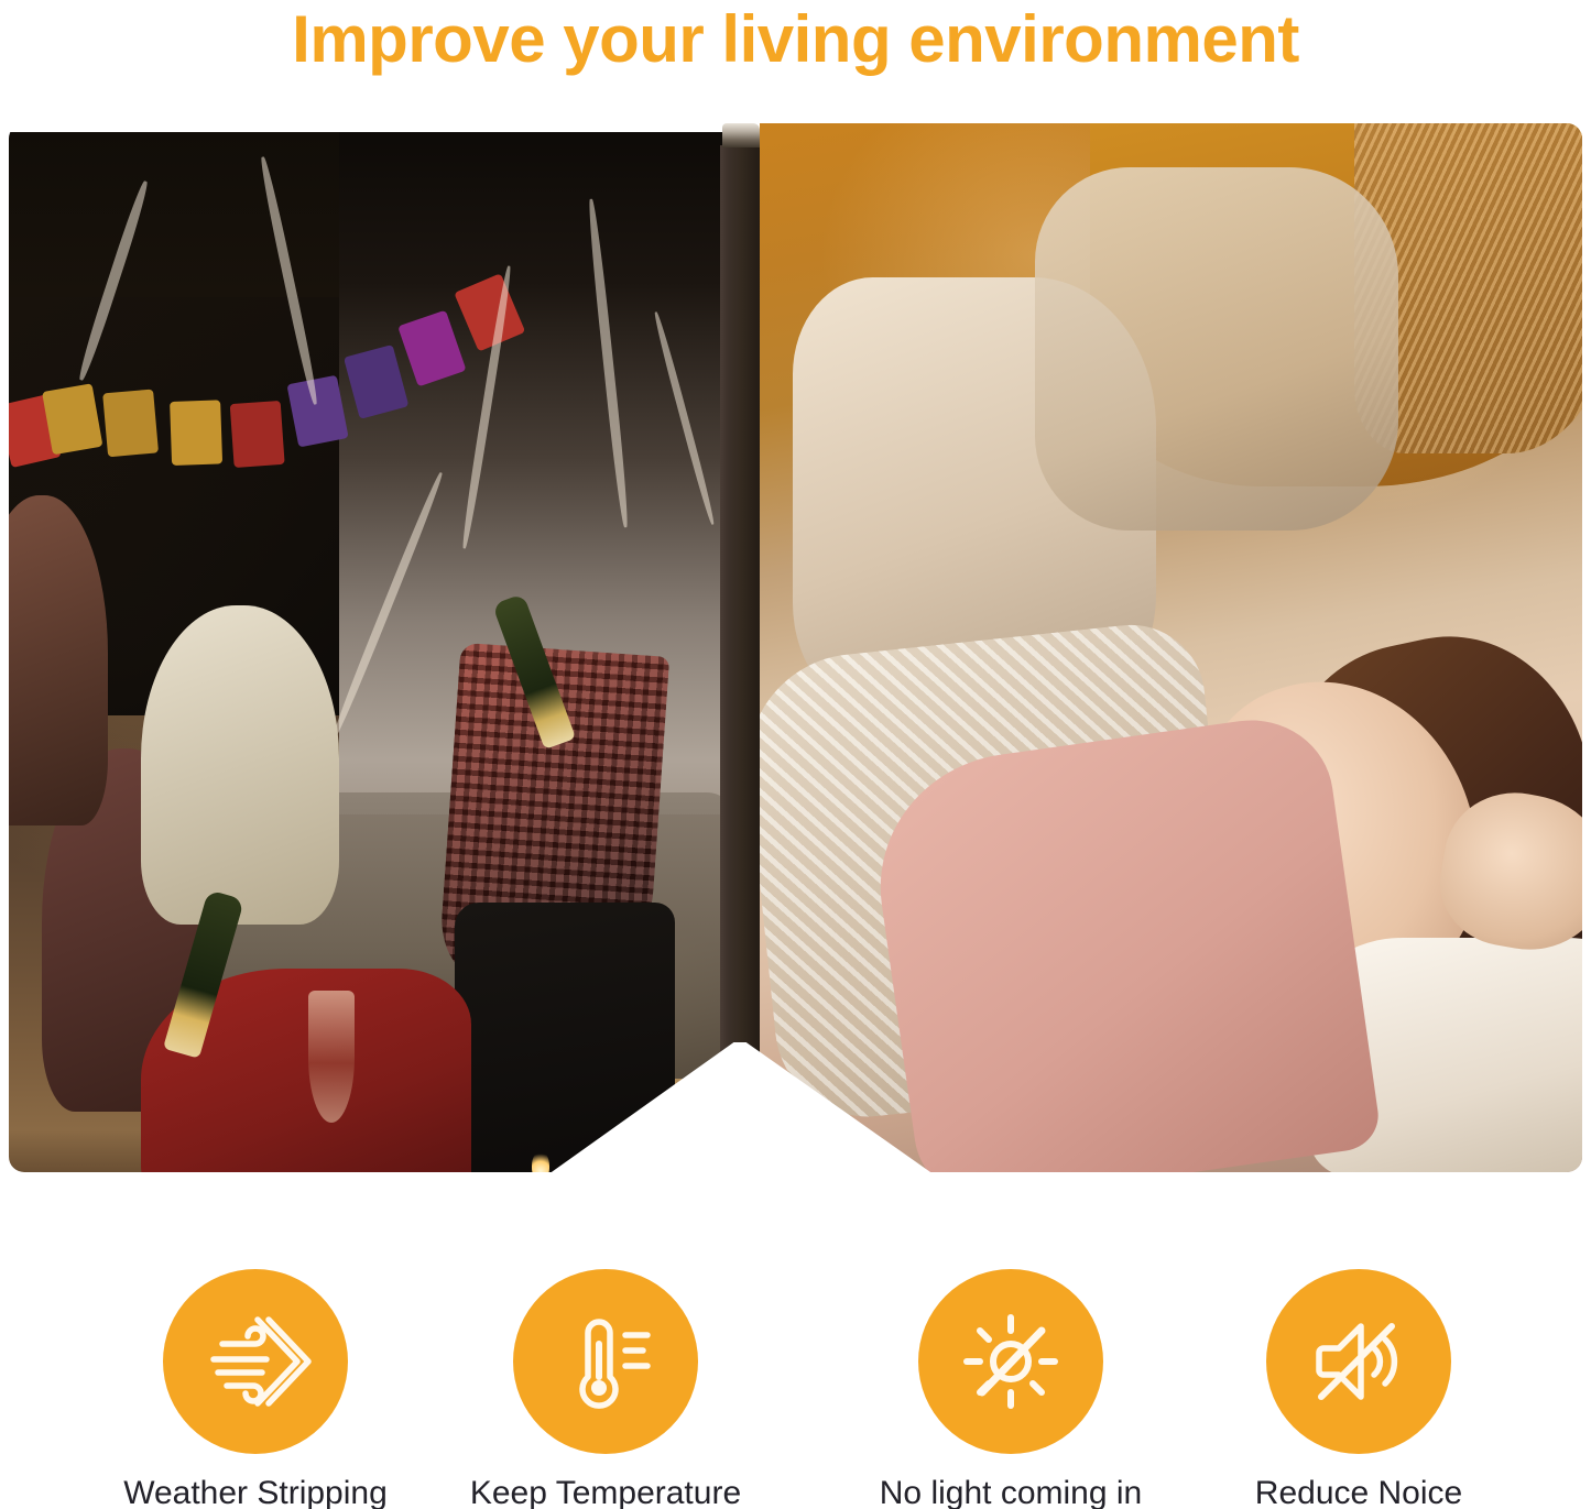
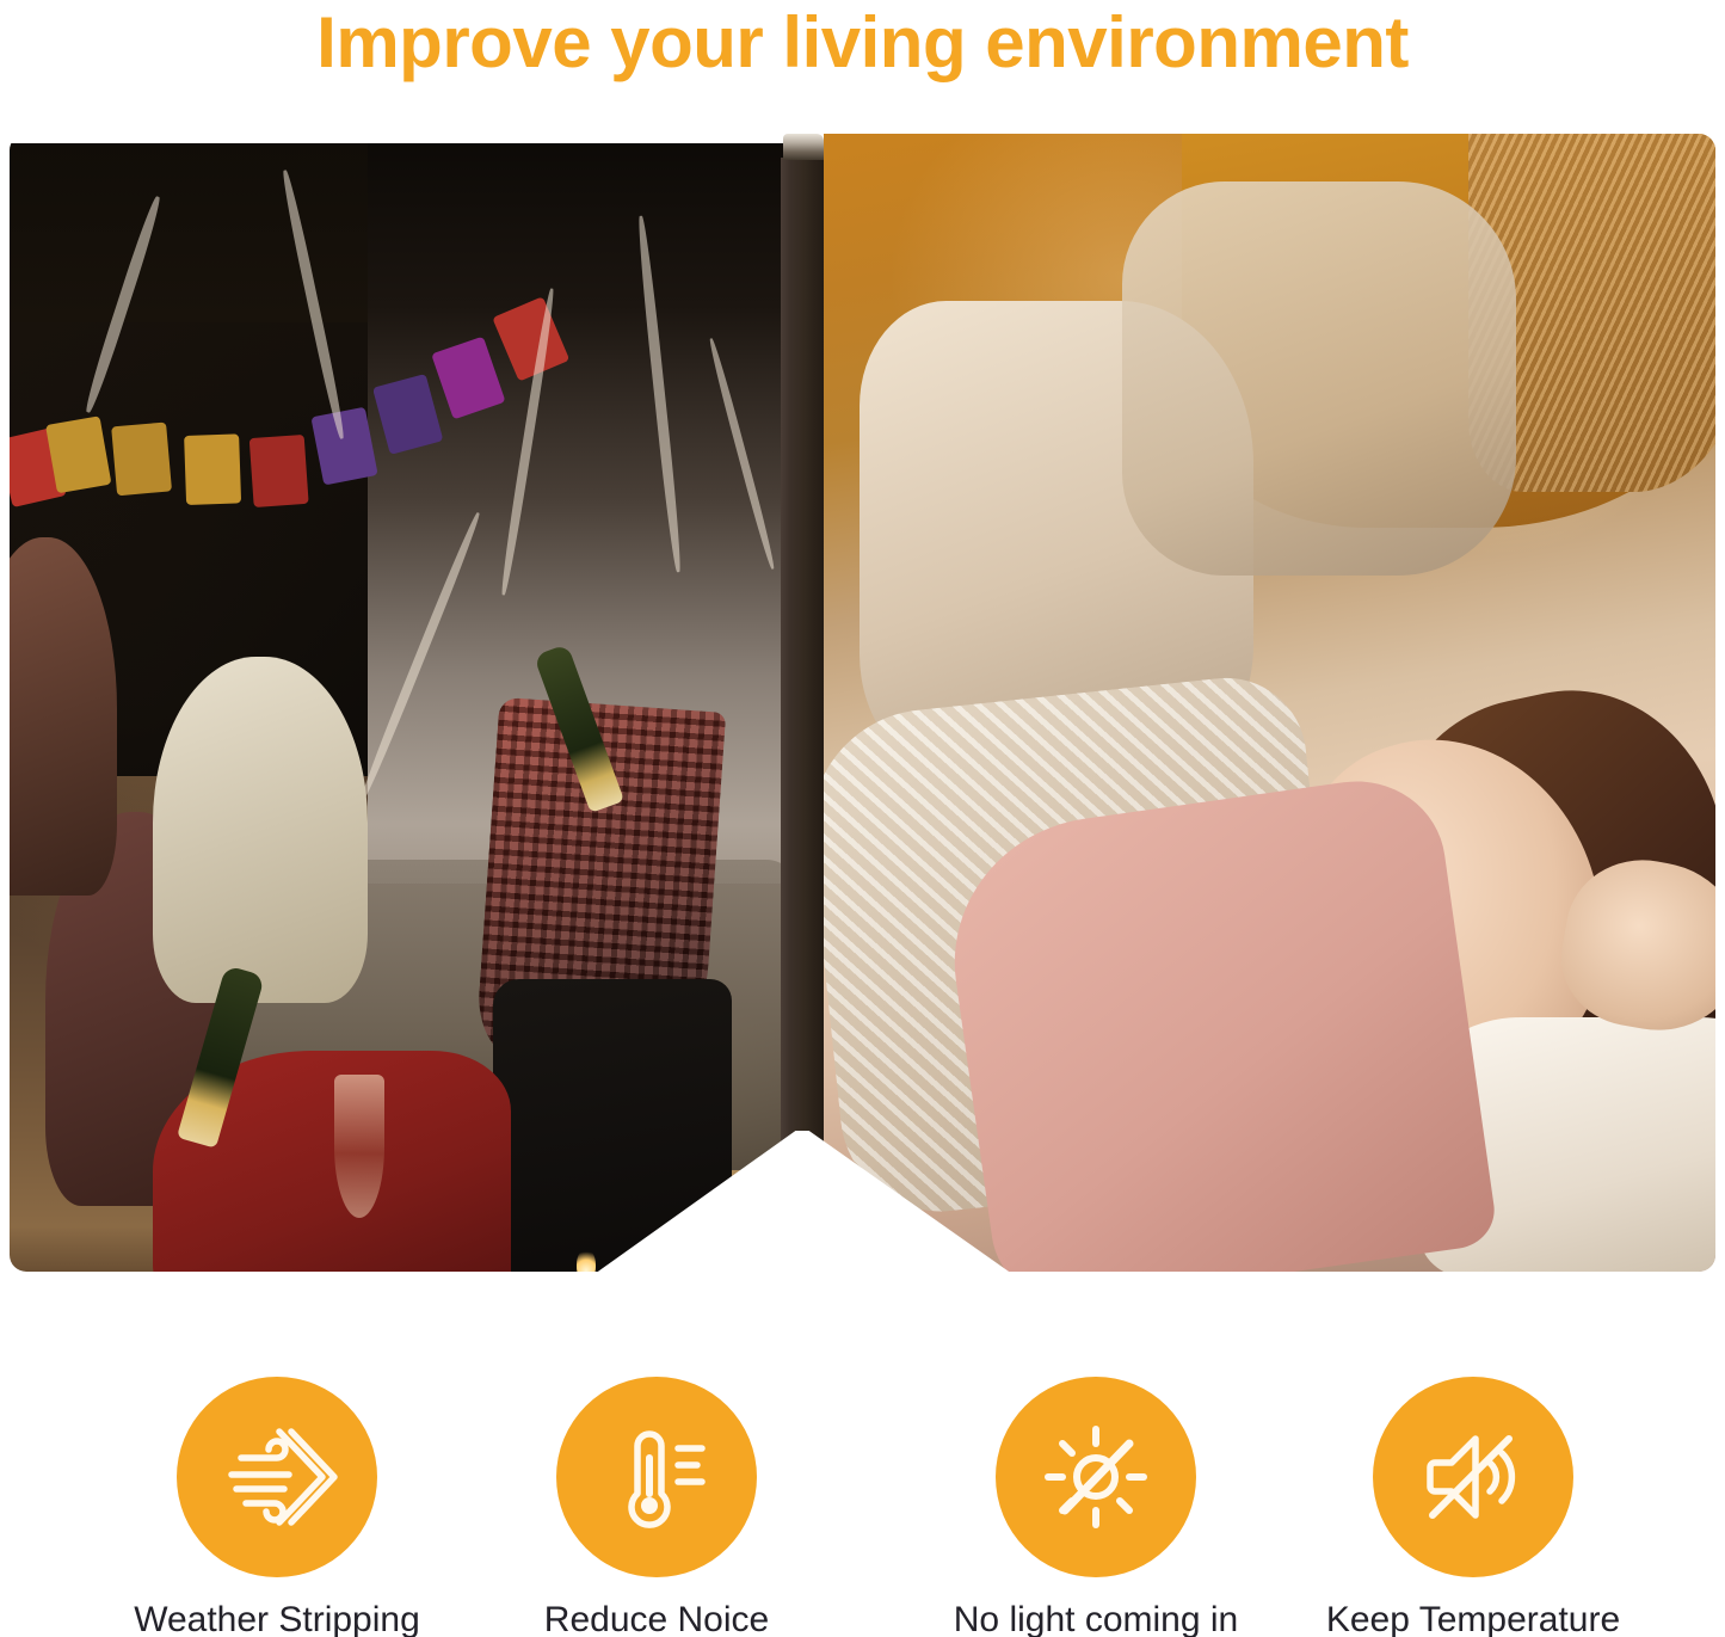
  Improve your living environment
  Weather Stripping
- Keep Temperature
+ Reduce Noice
  No light coming in
- Reduce Noice
+ Keep Temperature
